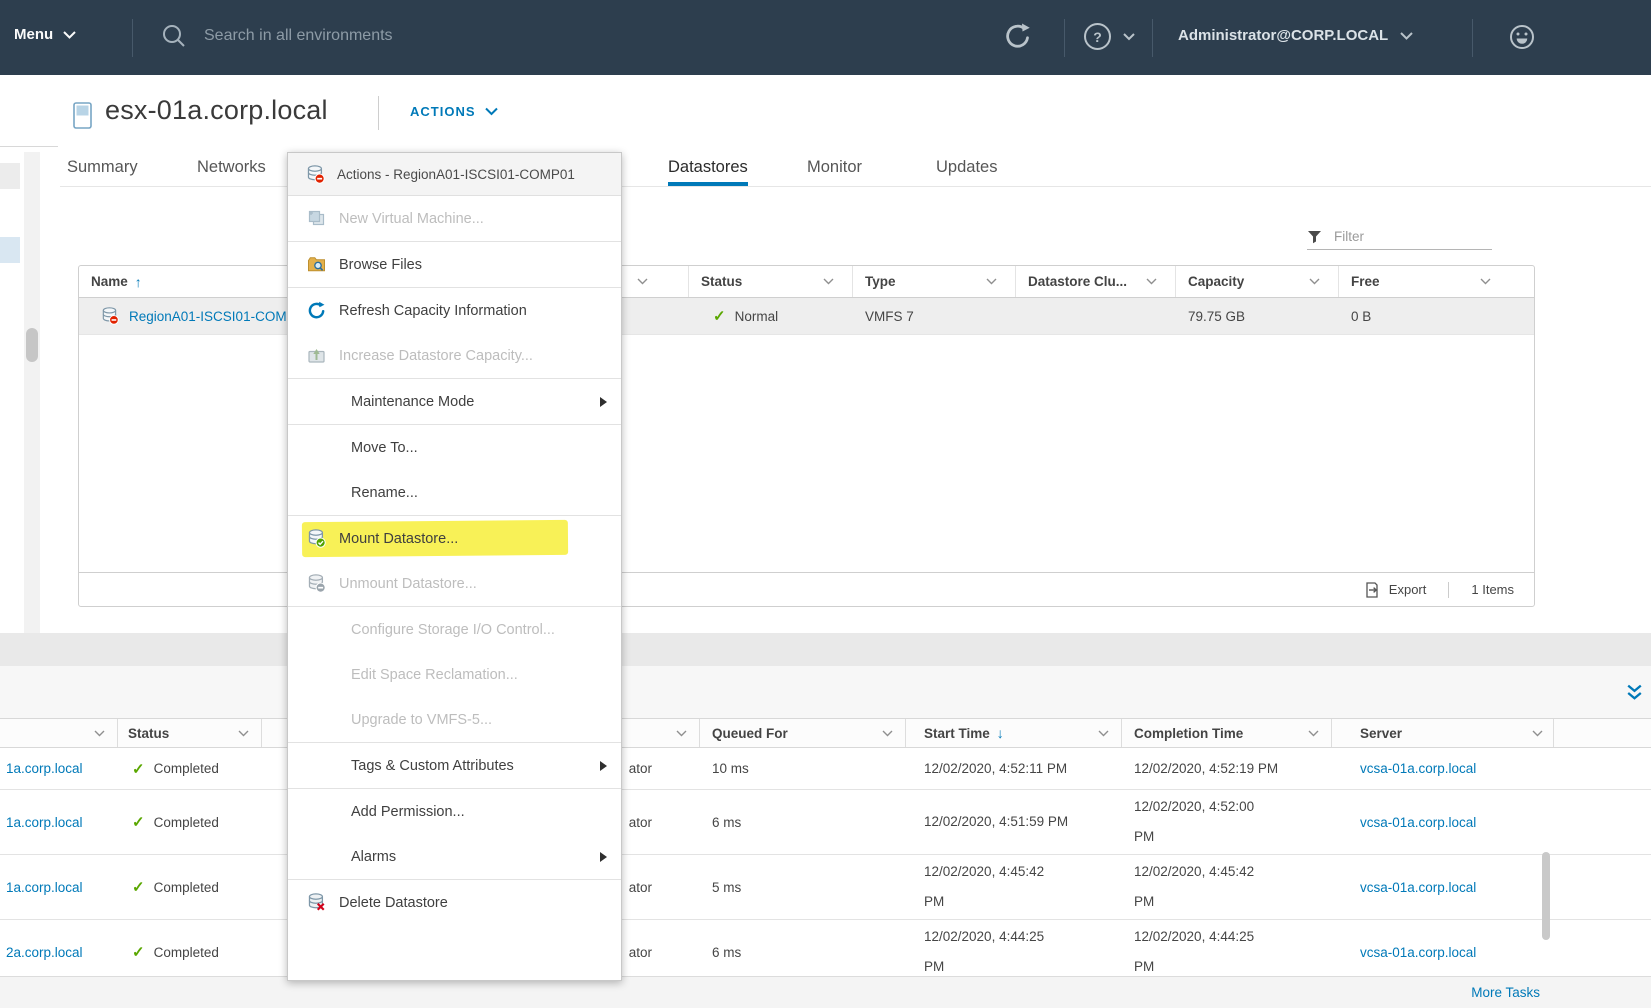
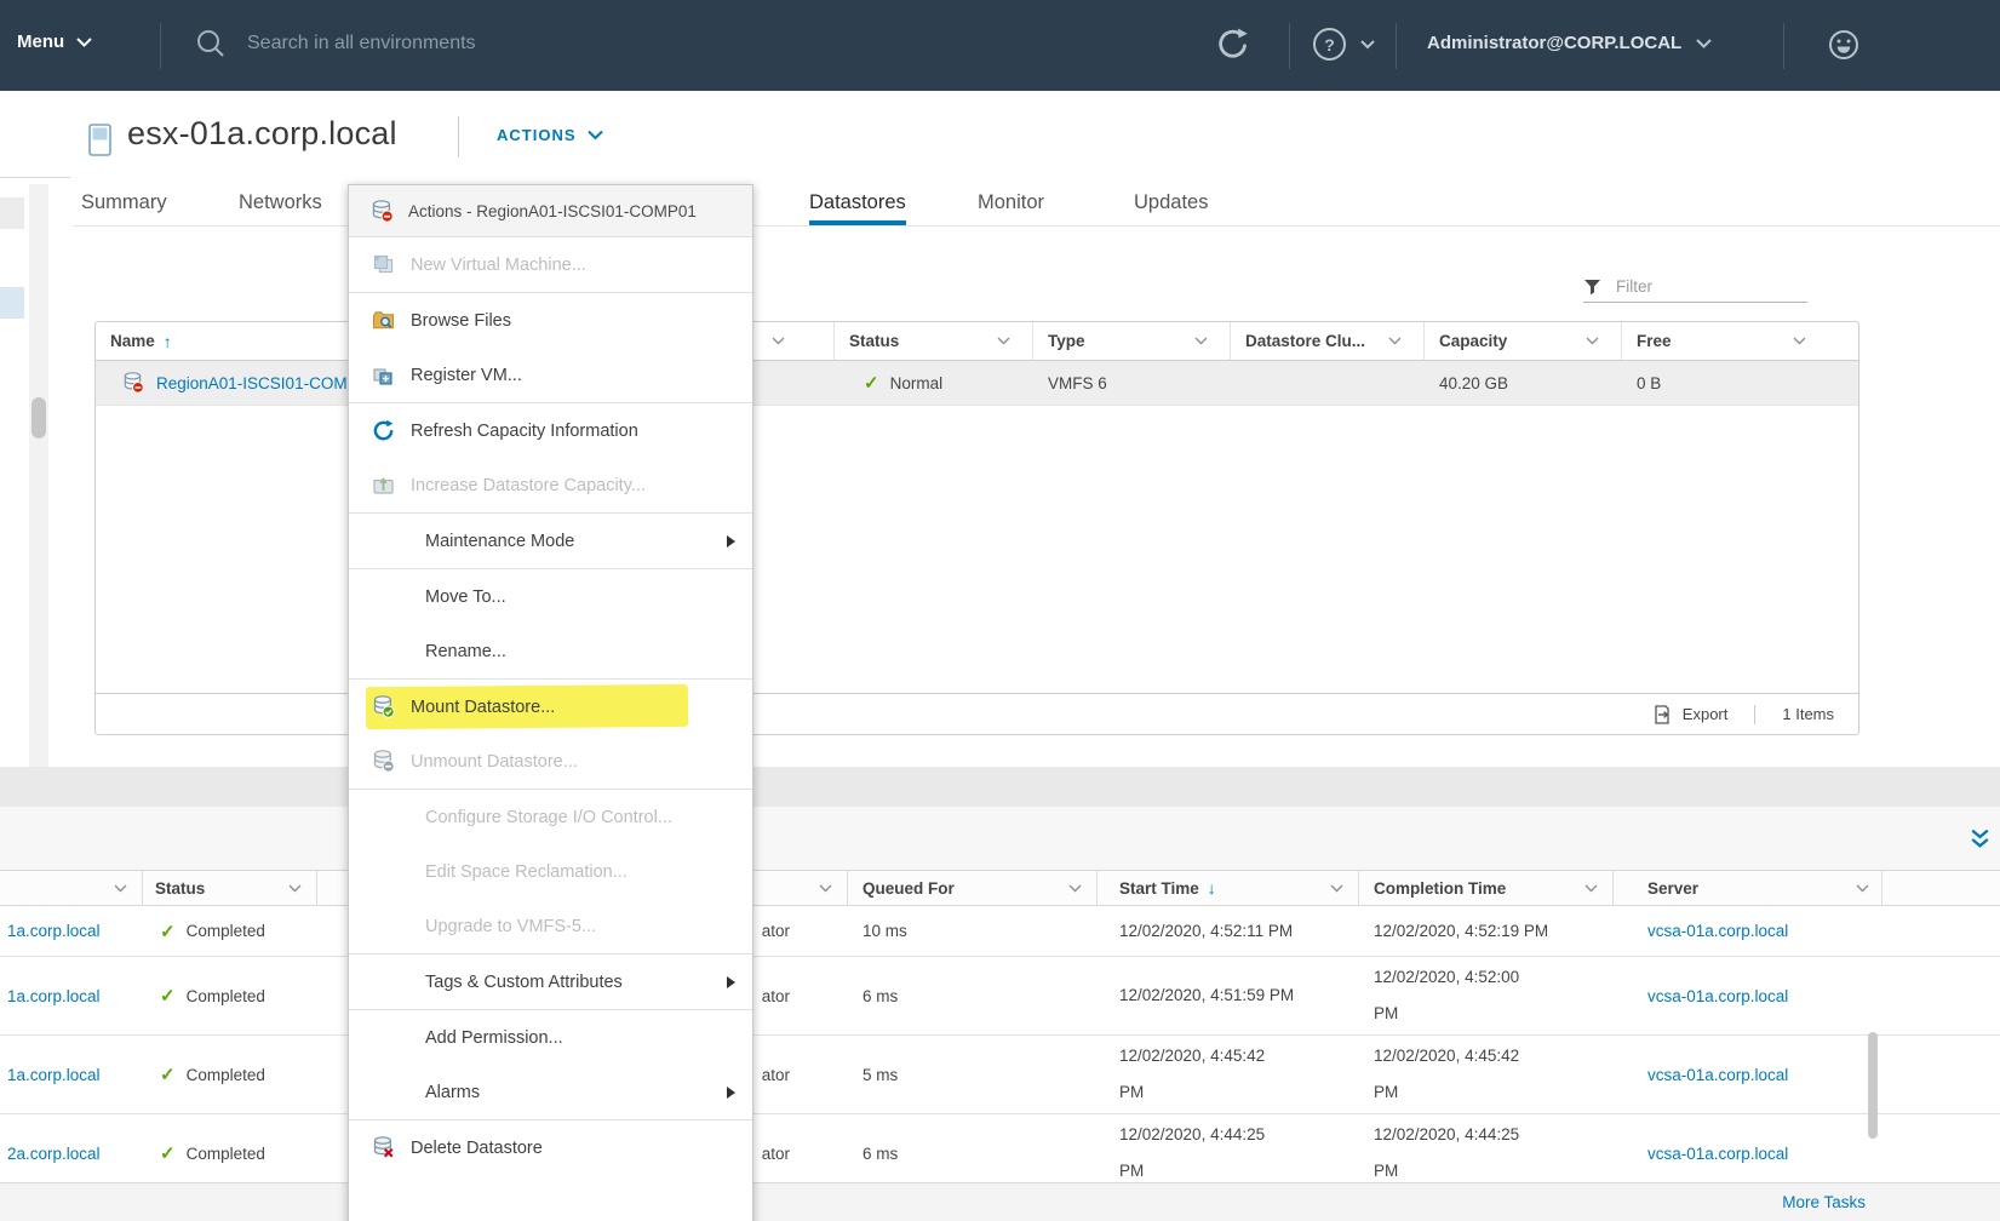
  Menu
  Search in all environments
  ?
  Administrator@CORP.LOCAL
  esx-01a.corp.local
  ACTIONS
  Summary
  Networks
  Datastores
  Monitor
  Updates
  Filter
  Name
  ↑
  Status
  Type
  Datastore Clu...
  Capacity
  Free
  RegionA01-ISCSI01-COM
  ✓
  Normal
- VMFS 7
+ VMFS 6
- 79.75 GB
+ 40.20 GB
  0 B
  Export
  1 Items
  Status
  Queued For
  Start Time
  ↓
  Completion Time
  Server
  1a.corp.local
  ✓
  Completed
  ator
  10 ms
  12/02/2020, 4:52:11 PM
  12/02/2020, 4:52:19 PM
  vcsa-01a.corp.local
  1a.corp.local
  ✓
  Completed
  ator
  6 ms
  12/02/2020, 4:51:59 PM
  12/02/2020, 4:52:00
  PM
  vcsa-01a.corp.local
  1a.corp.local
  ✓
  Completed
  ator
  5 ms
  12/02/2020, 4:45:42
  PM
  12/02/2020, 4:45:42
  PM
  vcsa-01a.corp.local
  2a.corp.local
  ✓
  Completed
  ator
  6 ms
  12/02/2020, 4:44:25
  PM
  12/02/2020, 4:44:25
  PM
  vcsa-01a.corp.local
  More Tasks
  Actions - RegionA01-ISCSI01-COMP01
  New Virtual Machine...
  Browse Files
+ Register VM...
  Refresh Capacity Information
  Increase Datastore Capacity...
  Maintenance Mode
  Move To...
  Rename...
  Mount Datastore...
  Unmount Datastore...
  Configure Storage I/O Control...
  Edit Space Reclamation...
  Upgrade to VMFS-5...
  Tags & Custom Attributes
  Add Permission...
  Alarms
  Delete Datastore
